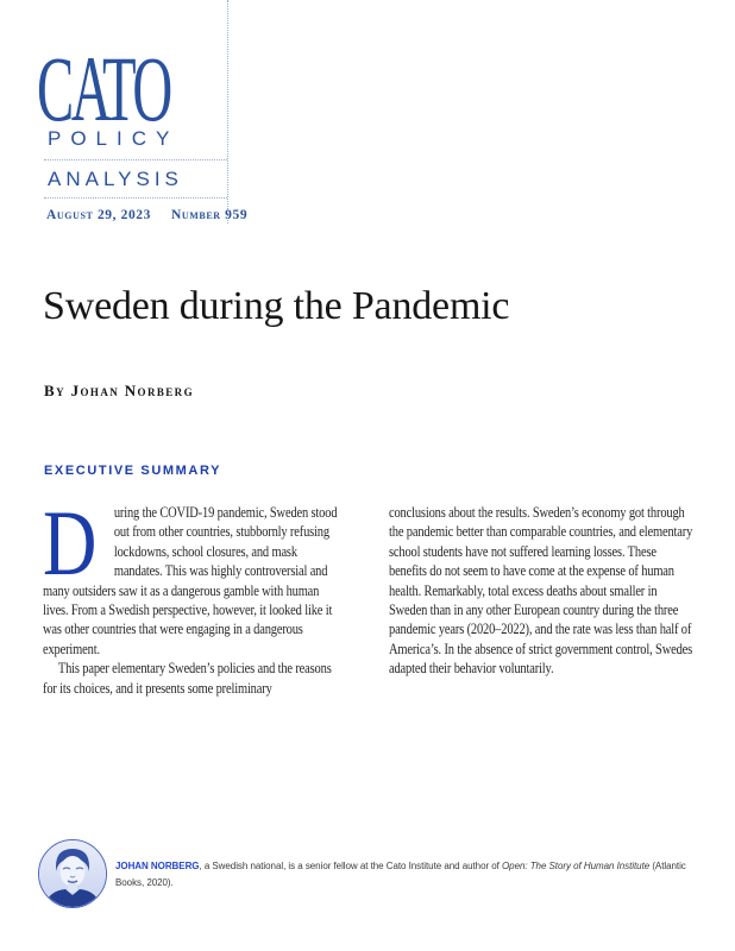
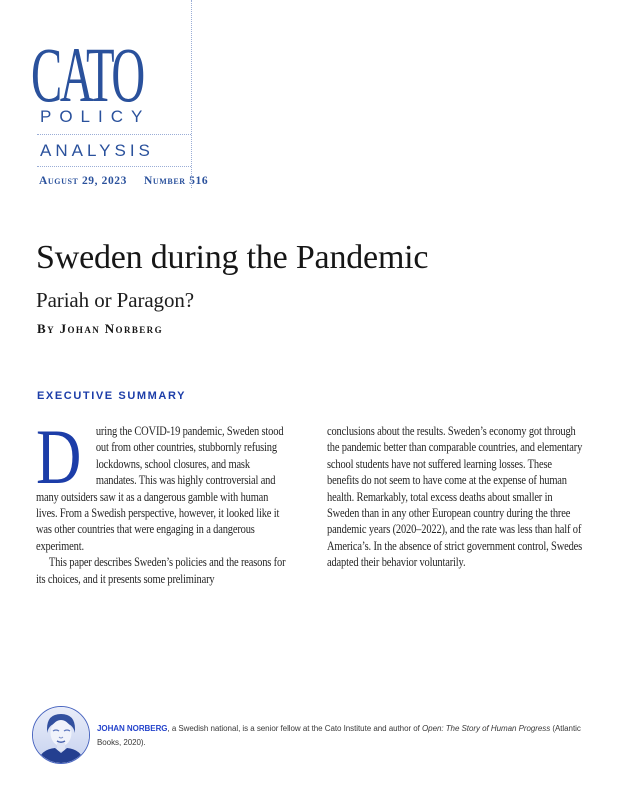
  CATO
  POLICY
  ANALYSIS
- August 29, 2023 Number 959
+ August 29, 2023 Number 516
  Sweden during the Pandemic
+ Pariah or Paragon?
  By Johan Norberg
  EXECUTIVE SUMMARY
  D
  uring the COVID-19 pandemic, Sweden stood out from other countries, stubbornly refusing lockdowns, school closures, and mask mandates. This was highly controversial and many outsiders saw it as a dangerous gamble with human lives. From a Swedish perspective, however, it looked like it was other countries that were engaging in a dangerous experiment.
- This paper elementary Sweden’s policies and the reasons for its choices, and it presents some preliminary
+ This paper describes Sweden’s policies and the reasons for its choices, and it presents some preliminary
  conclusions about the results. Sweden’s economy got through the pandemic better than comparable countries, and elementary school students have not suffered learning losses. These benefits do not seem to have come at the expense of human health. Remarkably, total excess deaths about smaller in Sweden than in any other European country during the three pandemic years (2020–2022), and the rate was less than half of America’s. In the absence of strict government control, Swedes adapted their behavior voluntarily.
- JOHAN NORBERG, a Swedish national, is a senior fellow at the Cato Institute and author of Open: The Story of Human Institute (Atlantic Books, 2020).
+ JOHAN NORBERG, a Swedish national, is a senior fellow at the Cato Institute and author of Open: The Story of Human Progress (Atlantic Books, 2020).
